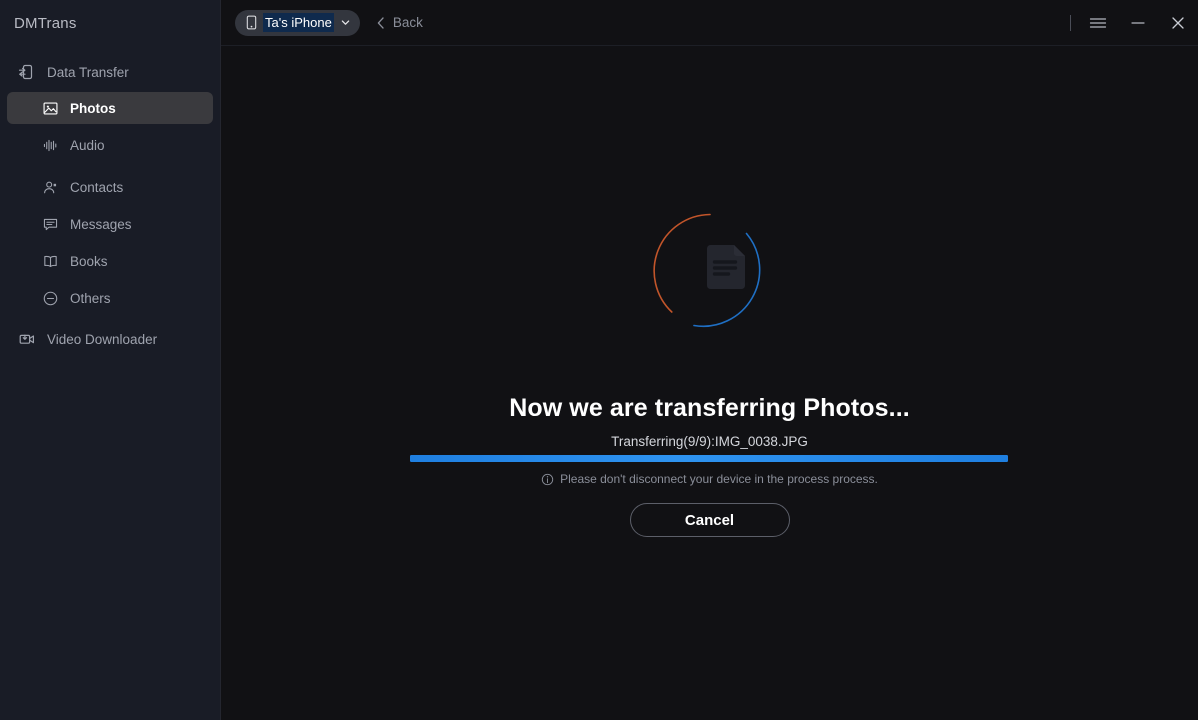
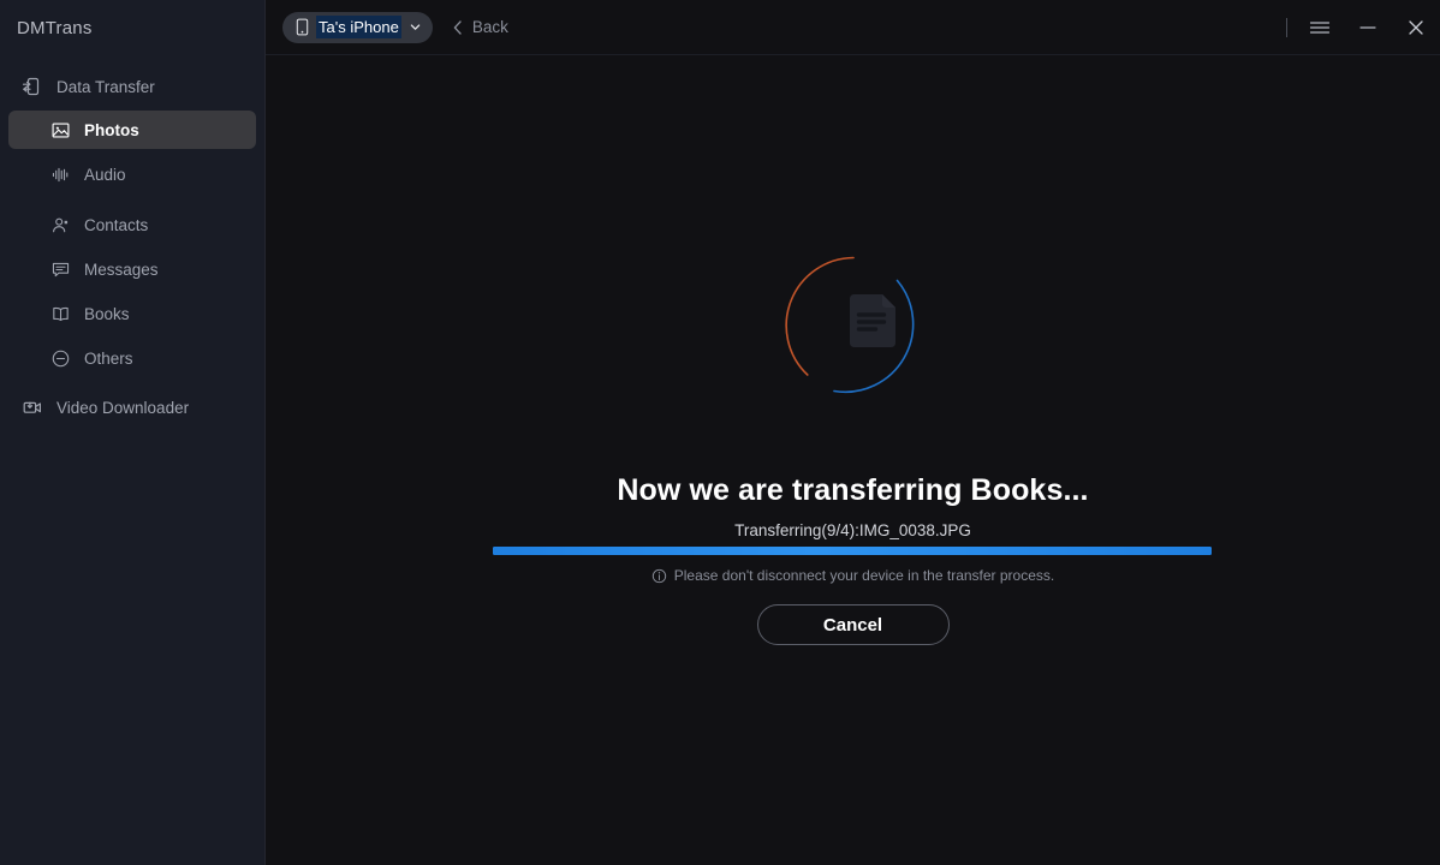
  DMTrans
  Data Transfer
  Photos
  Audio
  Contacts
  Messages
  Books
  Others
  Video Downloader
  Ta's iPhone
  Back
- Now we are transferring Photos...
+ Now we are transferring Books...
- Transferring(9/9):IMG_0038.JPG
+ Transferring(9/4):IMG_0038.JPG
- Please don't disconnect your device in the process process.
+ Please don't disconnect your device in the transfer process.
  Cancel
